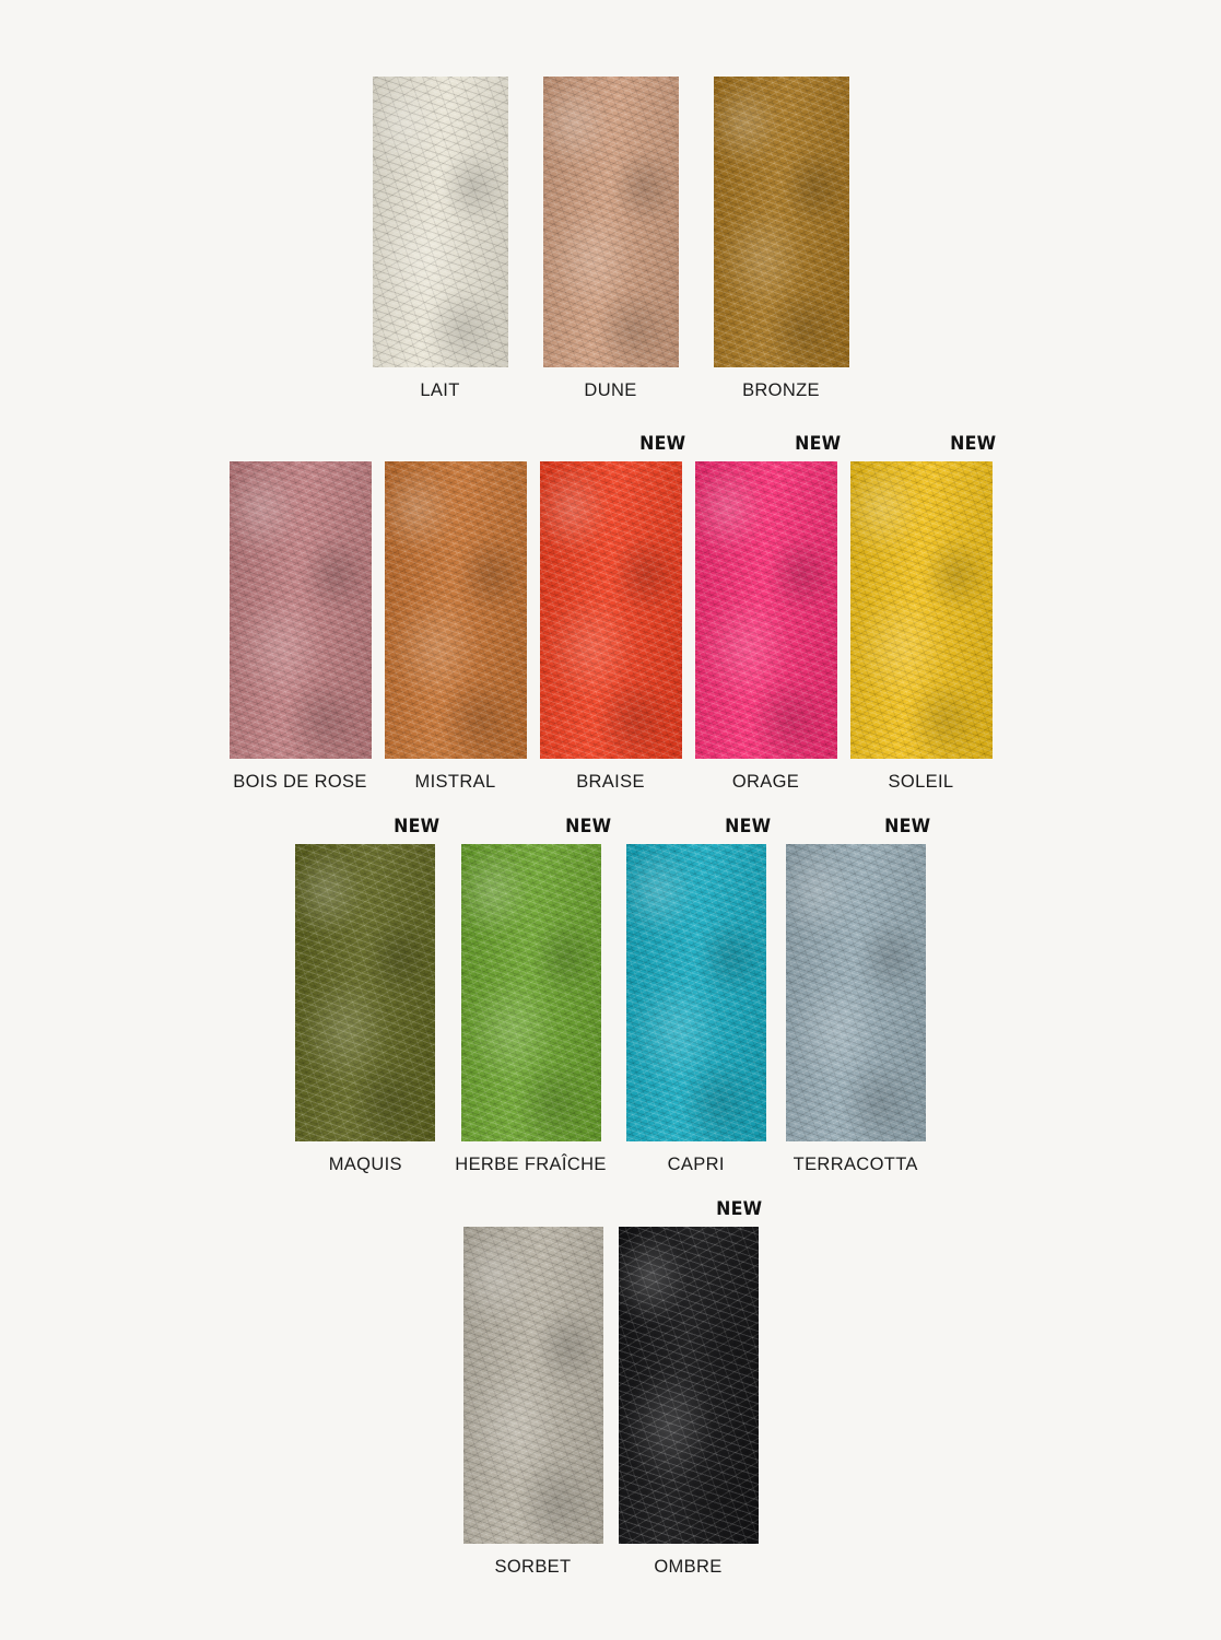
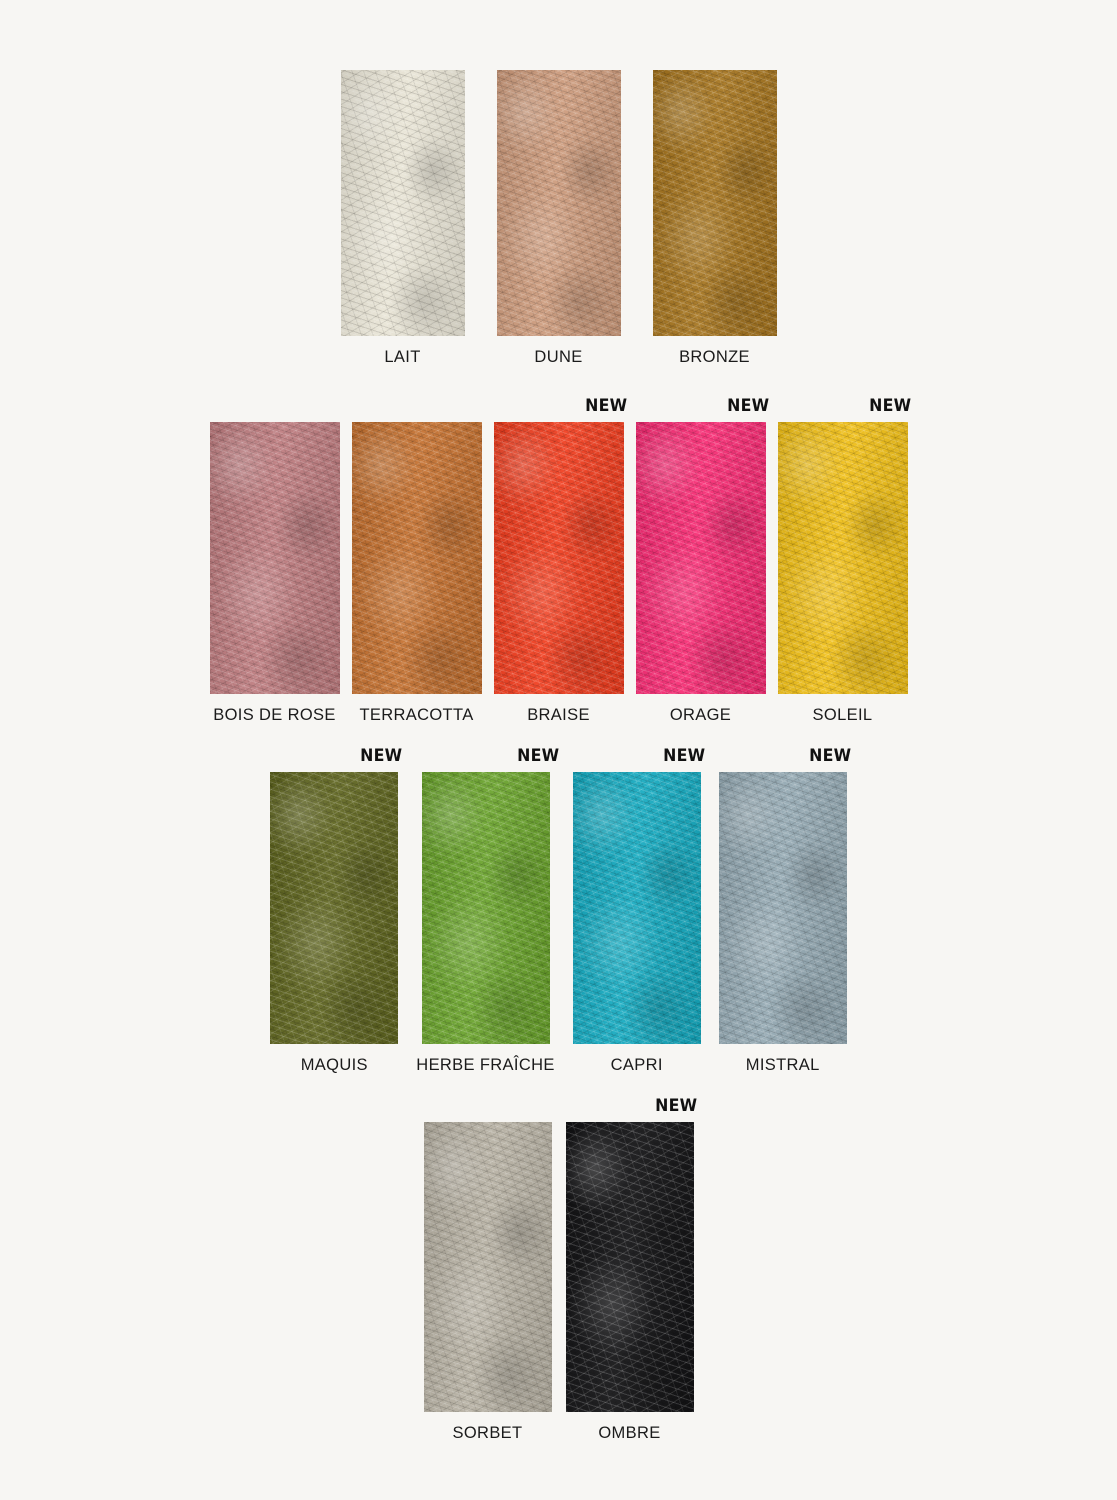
  LAIT
  DUNE
  BRONZE
  BOIS DE ROSE
- MISTRAL
+ TERRACOTTA
  NEW
  BRAISE
  NEW
  ORAGE
  NEW
  SOLEIL
  NEW
  MAQUIS
  NEW
  HERBE FRAÎCHE
  NEW
  CAPRI
  NEW
- TERRACOTTA
+ MISTRAL
  SORBET
  NEW
  OMBRE
